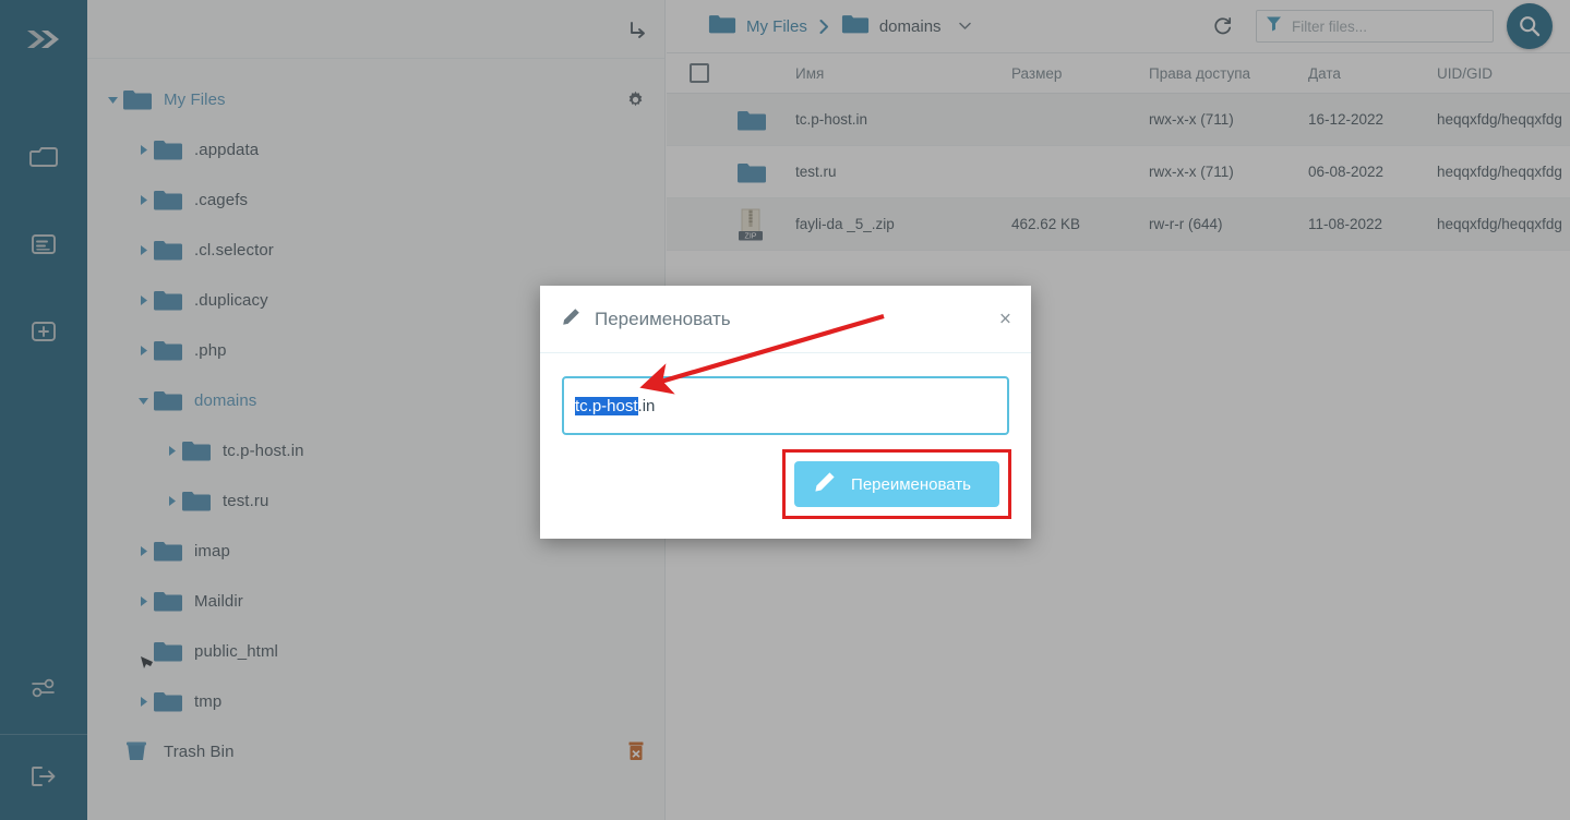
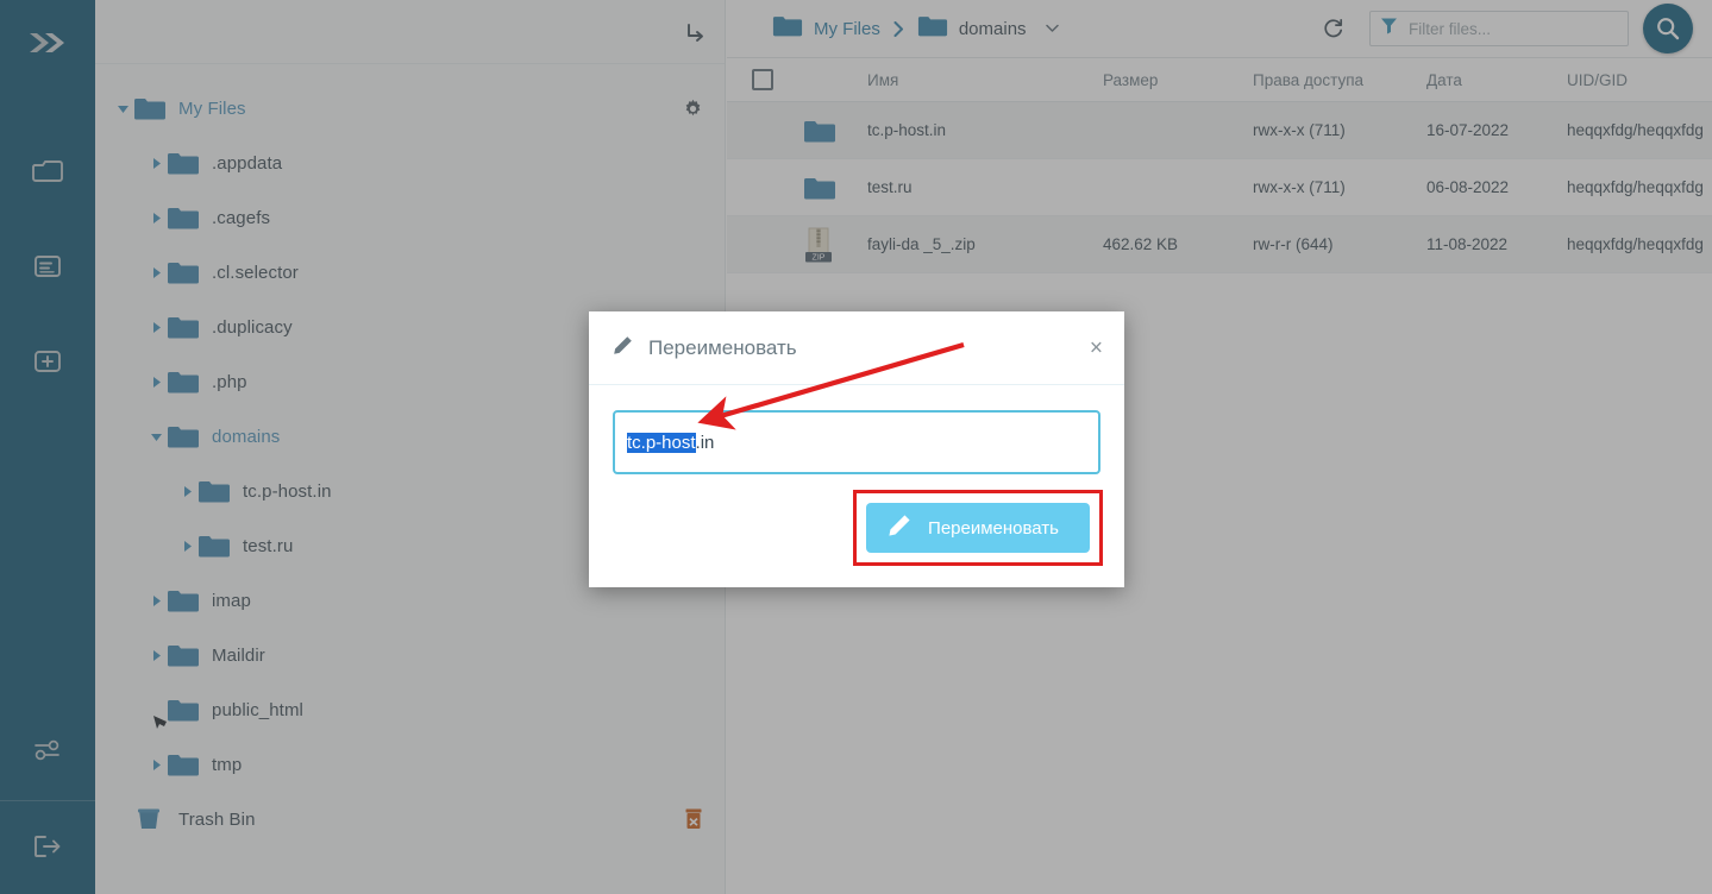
  My Files
  .appdata
  .cagefs
  .cl.selector
  .duplicacy
  .php
  domains
  tc.p-host.in
  test.ru
  imap
  Maildir
  public_html
  tmp
  Trash Bin
  My Files
  domains
  Filter files...
  Имя
  Размер
  Права доступа
  Дата
  UID/GID
  tc.p-host.in
  rwx-x-x (711)
- 16-12-2022
+ 16-07-2022
  heqqxfdg/heqqxfdg
  test.ru
  rwx-x-x (711)
  06-08-2022
  heqqxfdg/heqqxfdg
  fayli-da _5_.zip
  462.62 KB
  rw-r-r (644)
  11-08-2022
  heqqxfdg/heqqxfdg
  Переименовать
  ×
  tc.p-host.in
  Переименовать
